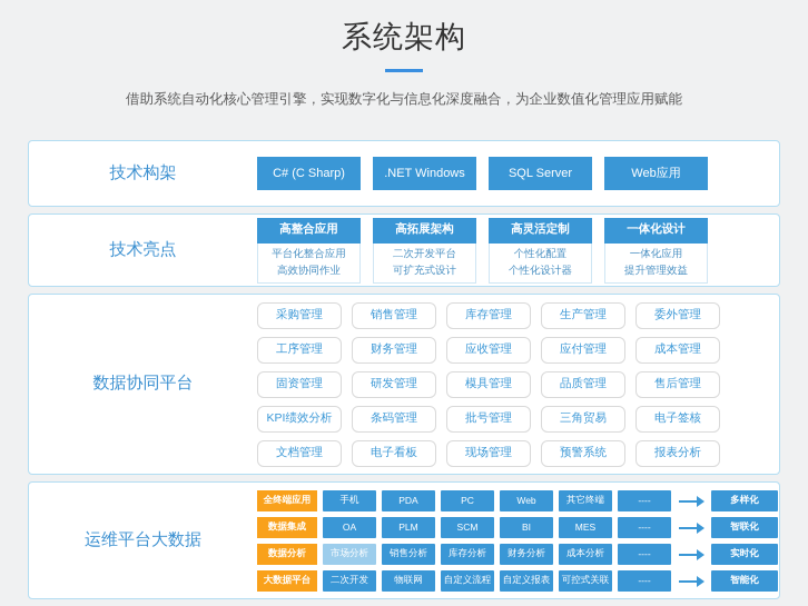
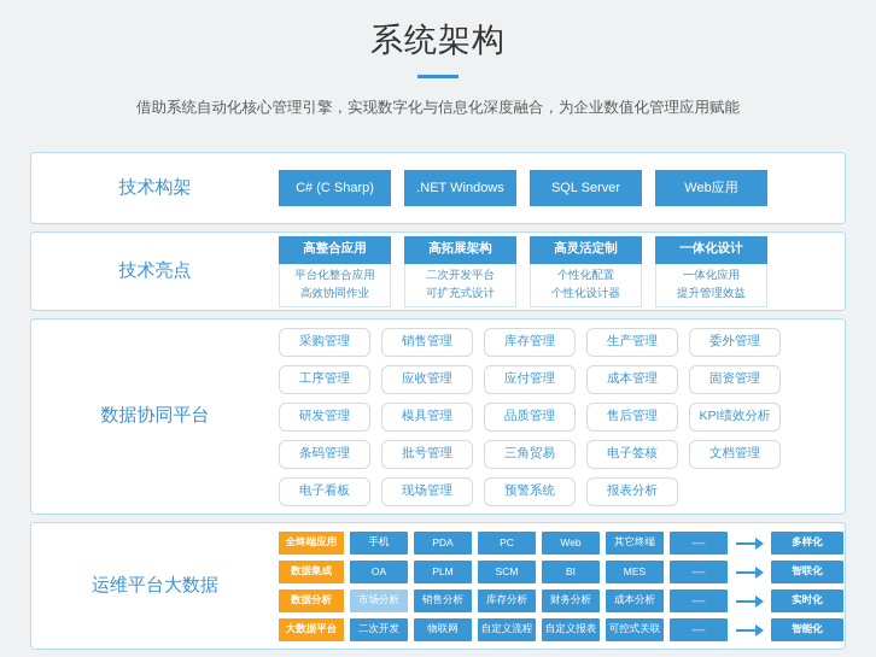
  系统架构
  借助系统自动化核心管理引擎，实现数字化与信息化深度融合，为企业数值化管理应用赋能
  技术构架
  C# (C Sharp)
  .NET Windows
  SQL Server
  Web应用
  技术亮点
  高整合应用
  平台化整合应用
  高效协同作业
  高拓展架构
  二次开发平台
  可扩充式设计
  高灵活定制
  个性化配置
  个性化设计器
  一体化设计
  一体化应用
  提升管理效益
  数据协同平台
  采购管理
  销售管理
  库存管理
  生产管理
  委外管理
  工序管理
- 财务管理
  应收管理
  应付管理
  成本管理
  固资管理
  研发管理
  模具管理
  品质管理
  售后管理
  KPI绩效分析
  条码管理
  批号管理
  三角贸易
  电子签核
  文档管理
  电子看板
  现场管理
  预警系统
  报表分析
  运维平台大数据
  全终端应用
  手机
  PDA
  PC
  Web
  其它终端
  ----
  多样化
  数据集成
  OA
  PLM
  SCM
  BI
  MES
  ----
  智联化
  数据分析
  市场分析
  销售分析
  库存分析
  财务分析
  成本分析
  ----
  实时化
  大数据平台
  二次开发
  物联网
  自定义流程
  自定义报表
  可控式关联
  ----
  智能化
